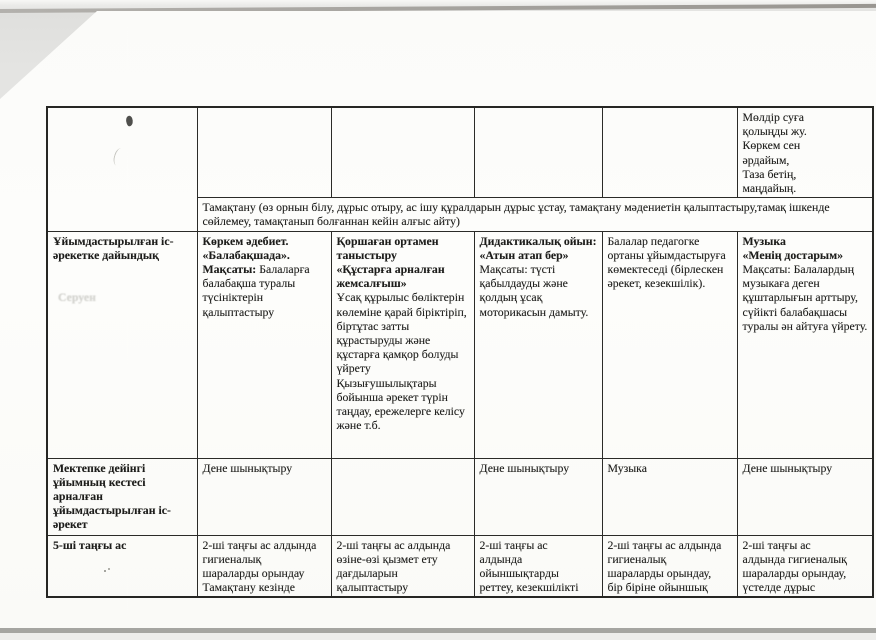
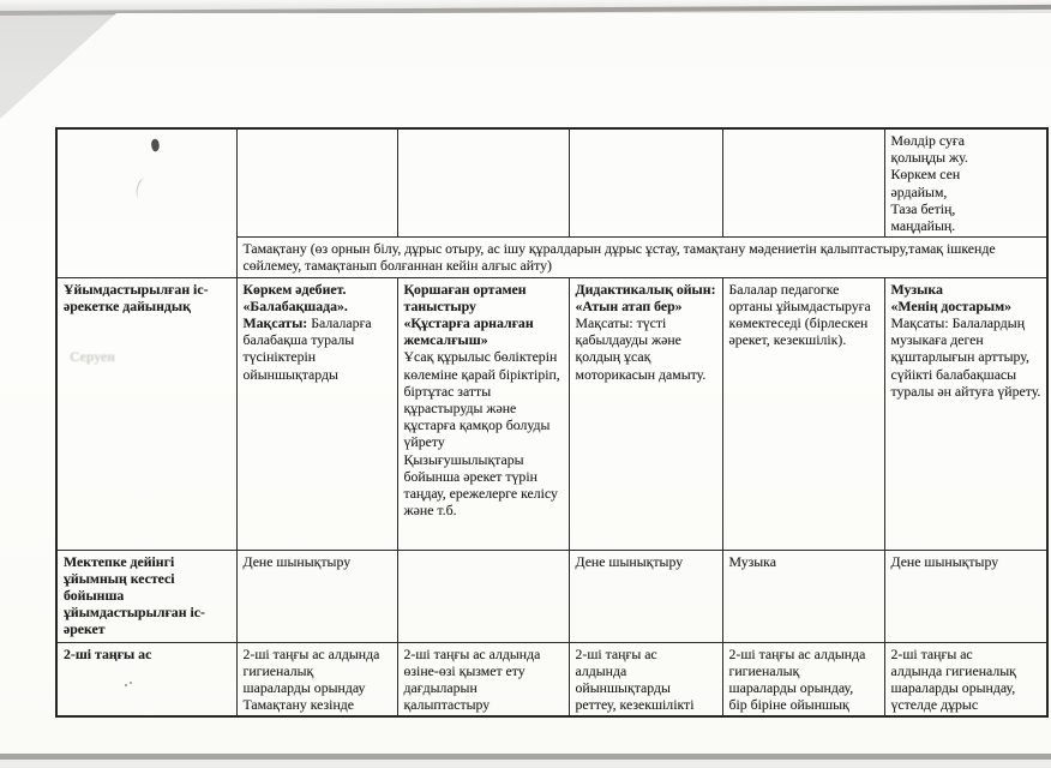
  					Мөлдір суға қолыңды жу. Көркем сен әрдайым, Таза бетің, маңдайың.
  Тамақтану (өз орнын білу, дұрыс отыру, ас ішу құралдарын дұрыс ұстау, тамақтану мәдениетін қалыптастыру,тамақ ішкенде сөйлемеу, тамақтанып болғаннан кейін алғыс айту)
- Ұйымдастырылған іс-әрекетке дайындық Серуен	Көркем әдебиет. «Балабақшада». Мақсаты: Балаларға балабақша туралы түсініктерін қалыптастыру	Қоршаған ортамен таныстыру «Құстарға арналған жемсалғыш» Ұсақ құрылыс бөліктерін көлеміне қарай біріктіріп, біртұтас затты құрастыруды және құстарға қамқор болуды үйрету Қызығушылықтары бойынша әрекет түрін таңдау, ережелерге келісу және т.б.	Дидактикалық ойын: «Атын атап бер» Мақсаты: түсті қабылдауды және қолдың ұсақ моторикасын дамыту.	Балалар педагогке ортаны ұйымдастыруға көмектеседі (бірлескен әрекет, кезекшілік).	Музыка «Менің достарым» Мақсаты: Балалардың музыкаға деген құштарлығын арттыру, сүйікті балабақшасы туралы ән айтуға үйрету.
+ Ұйымдастырылған іс-әрекетке дайындық Серуен	Көркем әдебиет. «Балабақшада». Мақсаты: Балаларға балабақша туралы түсініктерін ойыншықтарды	Қоршаған ортамен таныстыру «Құстарға арналған жемсалғыш» Ұсақ құрылыс бөліктерін көлеміне қарай біріктіріп, біртұтас затты құрастыруды және құстарға қамқор болуды үйрету Қызығушылықтары бойынша әрекет түрін таңдау, ережелерге келісу және т.б.	Дидактикалық ойын: «Атын атап бер» Мақсаты: түсті қабылдауды және қолдың ұсақ моторикасын дамыту.	Балалар педагогке ортаны ұйымдастыруға көмектеседі (бірлескен әрекет, кезекшілік).	Музыка «Менің достарым» Мақсаты: Балалардың музыкаға деген құштарлығын арттыру, сүйікті балабақшасы туралы ән айтуға үйрету.
- Мектепке дейінгі ұйымның кестесі арналған ұйымдастырылған іс-әрекет	Дене шынықтыру		Дене шынықтыру	Музыка	Дене шынықтыру
+ Мектепке дейінгі ұйымның кестесі бойынша ұйымдастырылған іс-әрекет	Дене шынықтыру		Дене шынықтыру	Музыка	Дене шынықтыру
- 5-ші таңғы ас	2-ші таңғы ас алдында гигиеналық шараларды орындау Тамақтану кезінде	2-ші таңғы ас алдында өзіне-өзі қызмет ету дағдыларын қалыптастыру	2-ші таңғы ас алдында ойыншықтарды реттеу, кезекшілікті	2-ші таңғы ас алдында гигиеналық шараларды орындау, бір біріне ойыншық	2-ші таңғы ас алдында гигиеналық шараларды орындау, үстелде дұрыс
+ 2-ші таңғы ас	2-ші таңғы ас алдында гигиеналық шараларды орындау Тамақтану кезінде	2-ші таңғы ас алдында өзіне-өзі қызмет ету дағдыларын қалыптастыру	2-ші таңғы ас алдында ойыншықтарды реттеу, кезекшілікті	2-ші таңғы ас алдында гигиеналық шараларды орындау, бір біріне ойыншық	2-ші таңғы ас алдында гигиеналық шараларды орындау, үстелде дұрыс
